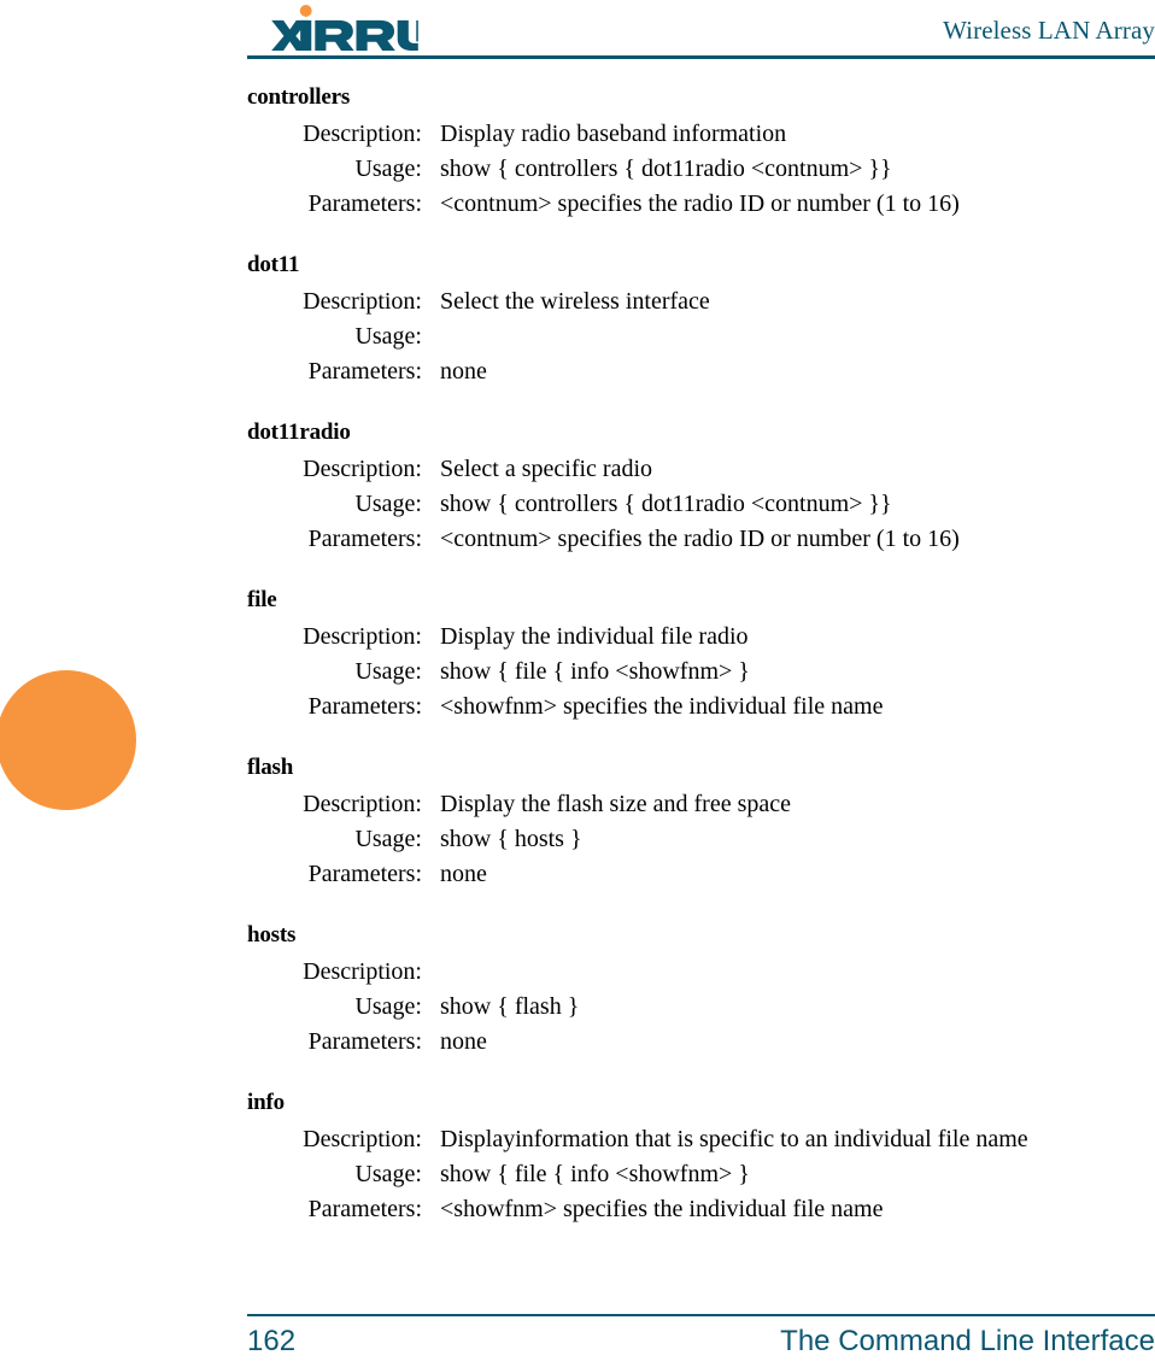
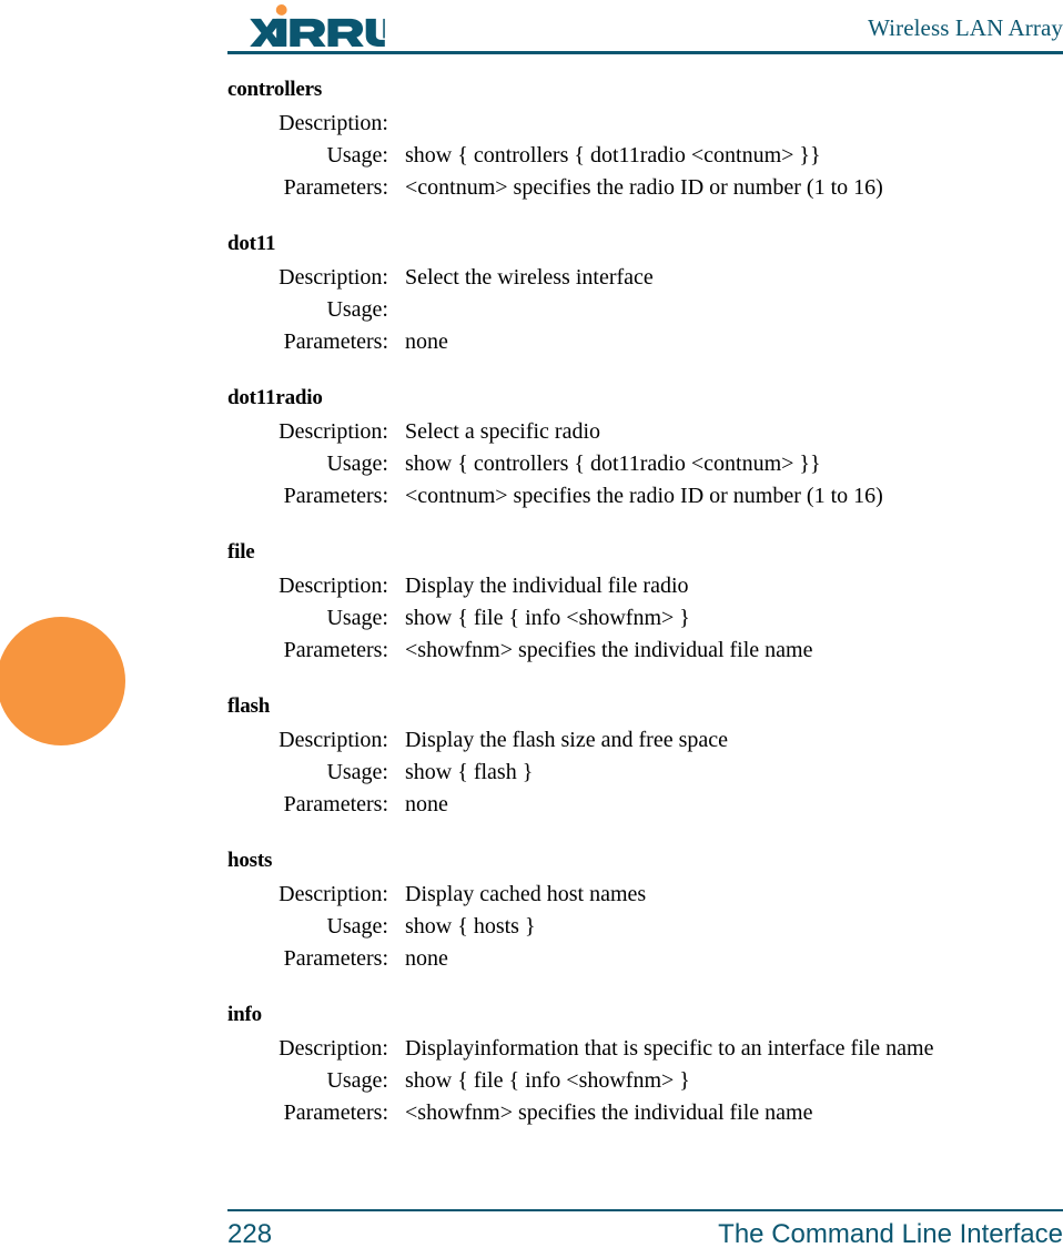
  Wireless LAN Array
  controllers
  Description:
- Display radio baseband information
  Usage:
  show { controllers { dot11radio <contnum> }}
  Parameters:
  <contnum> specifies the radio ID or number (1 to 16)
  dot11
  Description:
  Select the wireless interface
  Usage:
  Parameters:
  none
  dot11radio
  Description:
  Select a specific radio
  Usage:
  show { controllers { dot11radio <contnum> }}
  Parameters:
  <contnum> specifies the radio ID or number (1 to 16)
  file
  Description:
  Display the individual file radio
  Usage:
  show { file { info <showfnm> }
  Parameters:
  <showfnm> specifies the individual file name
  flash
  Description:
  Display the flash size and free space
  Usage:
- show { hosts }
+ show { flash }
  Parameters:
  none
  hosts
  Description:
+ Display cached host names
  Usage:
- show { flash }
+ show { hosts }
  Parameters:
  none
  info
  Description:
- Displayinformation that is specific to an individual file name
+ Displayinformation that is specific to an interface file name
  Usage:
  show { file { info <showfnm> }
  Parameters:
  <showfnm> specifies the individual file name
- 162
+ 228
  The Command Line Interface
